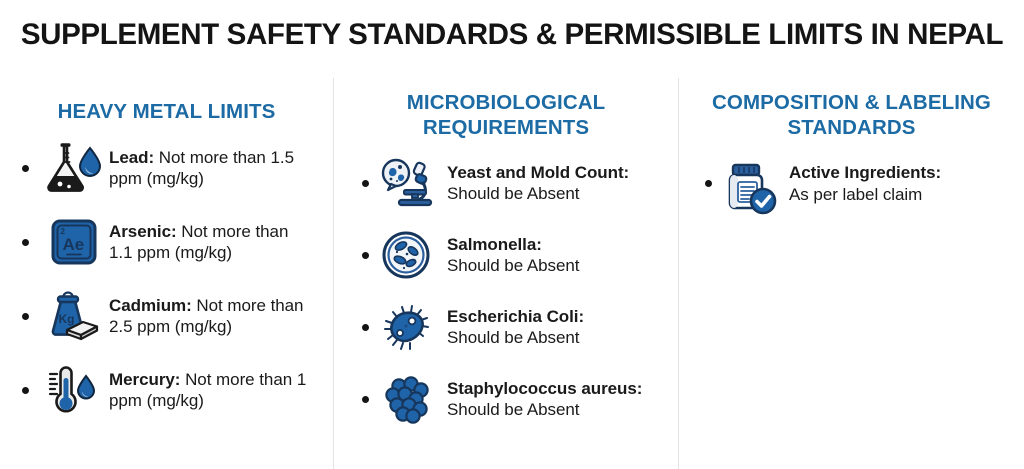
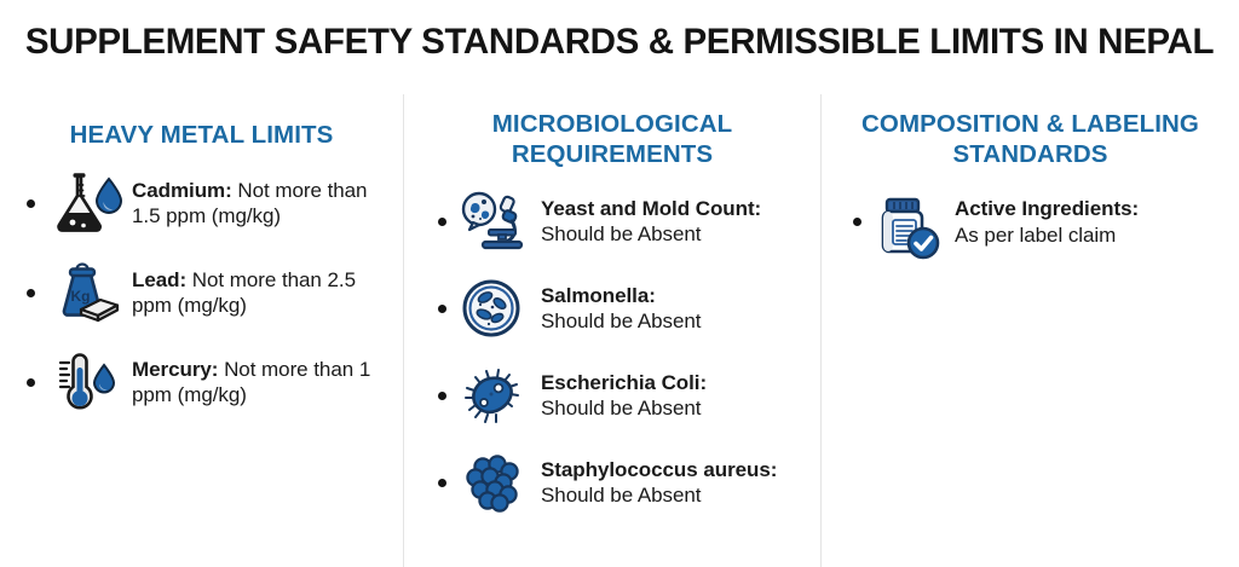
  SUPPLEMENT SAFETY STANDARDS & PERMISSIBLE LIMITS IN NEPAL
  HEAVY METAL LIMITS
- Lead: Not more than 1.5 ppm (mg/kg)
+ Cadmium: Not more than 1.5 ppm (mg/kg)
- 2
- Ae
- Arsenic: Not more than 1.1 ppm (mg/kg)
  Kg
- Cadmium: Not more than 2.5 ppm (mg/kg)
+ Lead: Not more than 2.5 ppm (mg/kg)
  Mercury: Not more than 1 ppm (mg/kg)
  MICROBIOLOGICAL REQUIREMENTS
  Yeast and Mold Count:
  Should be Absent
  Salmonella:
  Should be Absent
  Escherichia Coli:
  Should be Absent
  Staphylococcus aureus:
  Should be Absent
  COMPOSITION & LABELING STANDARDS
  Active Ingredients:
  As per label claim
